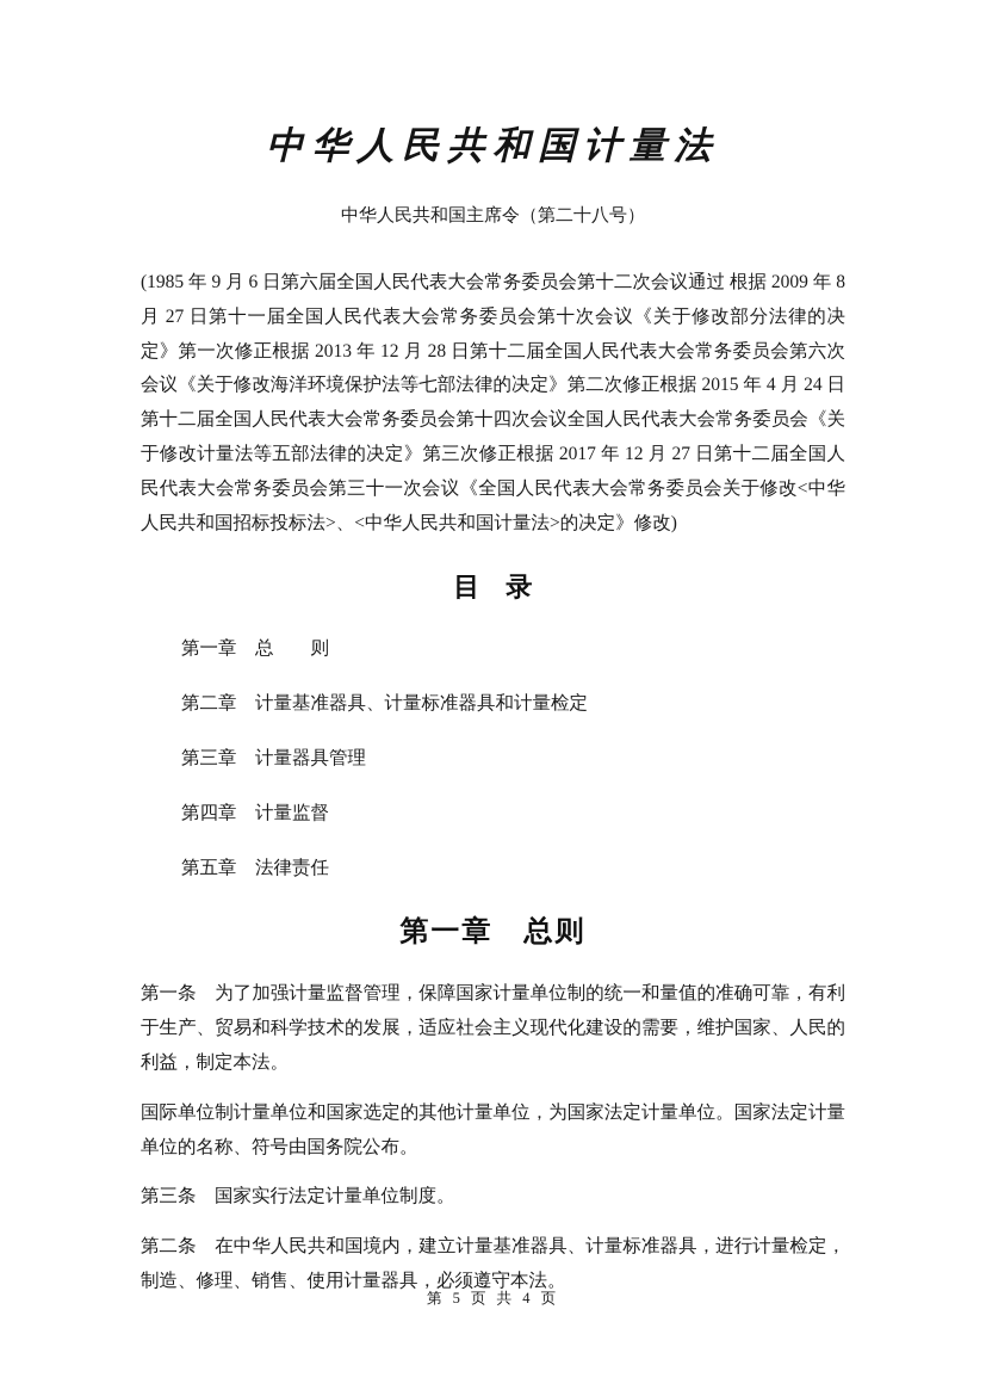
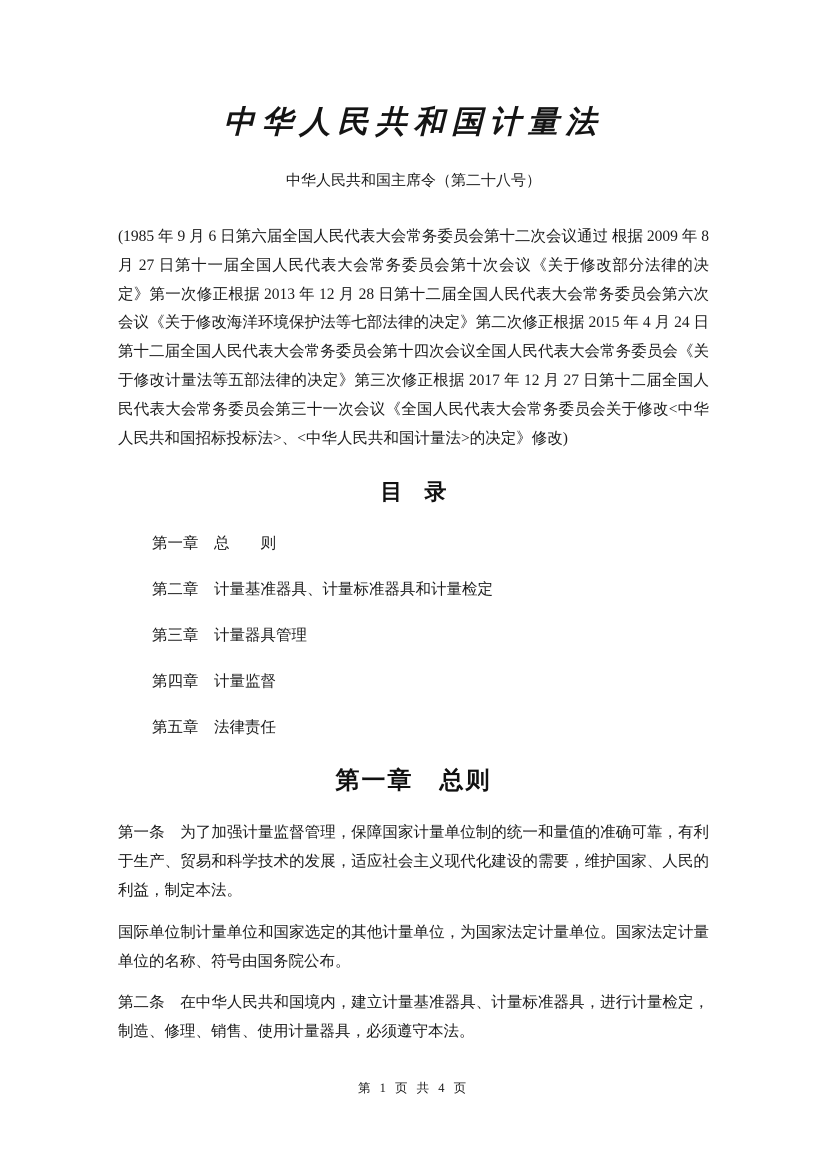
  中华人民共和国计量法
  中华人民共和国主席令（第二十八号）
  (1985 年 9 月 6 日第六届全国人民代表大会常务委员会第十二次会议通过 根据 2009 年 8 月 27 日第十一届全国人民代表大会常务委员会第十次会议《关于修改部分法律的决定》第一次修正根据 2013 年 12 月 28 日第十二届全国人民代表大会常务委员会第六次会议《关于修改海洋环境保护法等七部法律的决定》第二次修正根据 2015 年 4 月 24 日第十二届全国人民代表大会常务委员会第十四次会议全国人民代表大会常务委员会《关于修改计量法等五部法律的决定》第三次修正根据 2017 年 12 月 27 日第十二届全国人民代表大会常务委员会第三十一次会议《全国人民代表大会常务委员会关于修改<中华人民共和国招标投标法>、<中华人民共和国计量法>的决定》修改)
  目 录
  第一章 总 则
  第二章 计量基准器具、计量标准器具和计量检定
  第三章 计量器具管理
  第四章 计量监督
  第五章 法律责任
  第一章 总则
  第一条 为了加强计量监督管理，保障国家计量单位制的统一和量值的准确可靠，有利于生产、贸易和科学技术的发展，适应社会主义现代化建设的需要，维护国家、人民的利益，制定本法。
  国际单位制计量单位和国家选定的其他计量单位，为国家法定计量单位。国家法定计量单位的名称、符号由国务院公布。
- 第三条 国家实行法定计量单位制度。
  第二条 在中华人民共和国境内，建立计量基准器具、计量标准器具，进行计量检定，制造、修理、销售、使用计量器具，必须遵守本法。
- 第 5 页 共 4 页
+ 第 1 页 共 4 页
